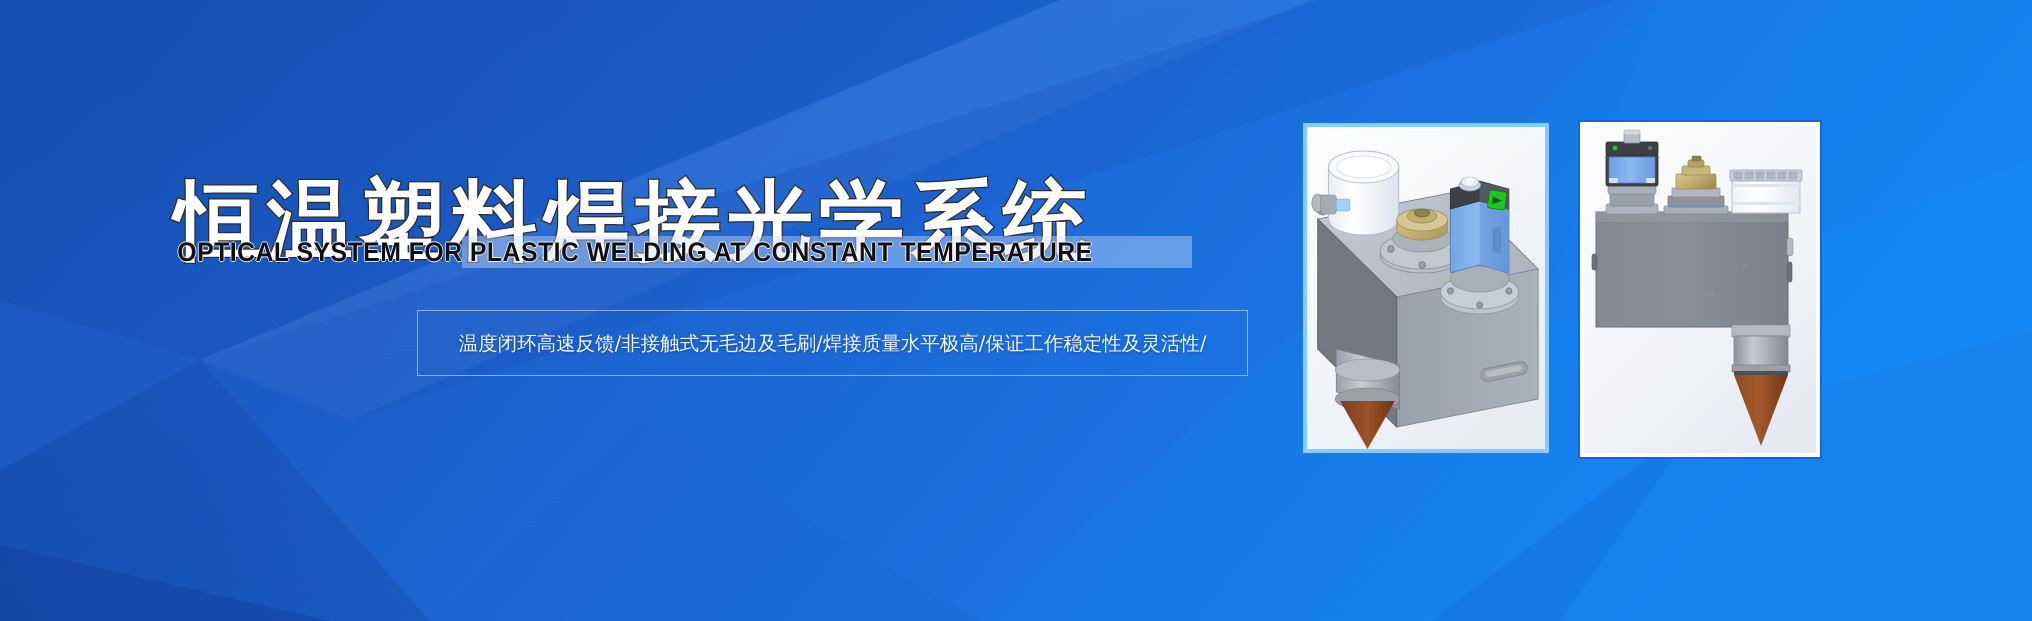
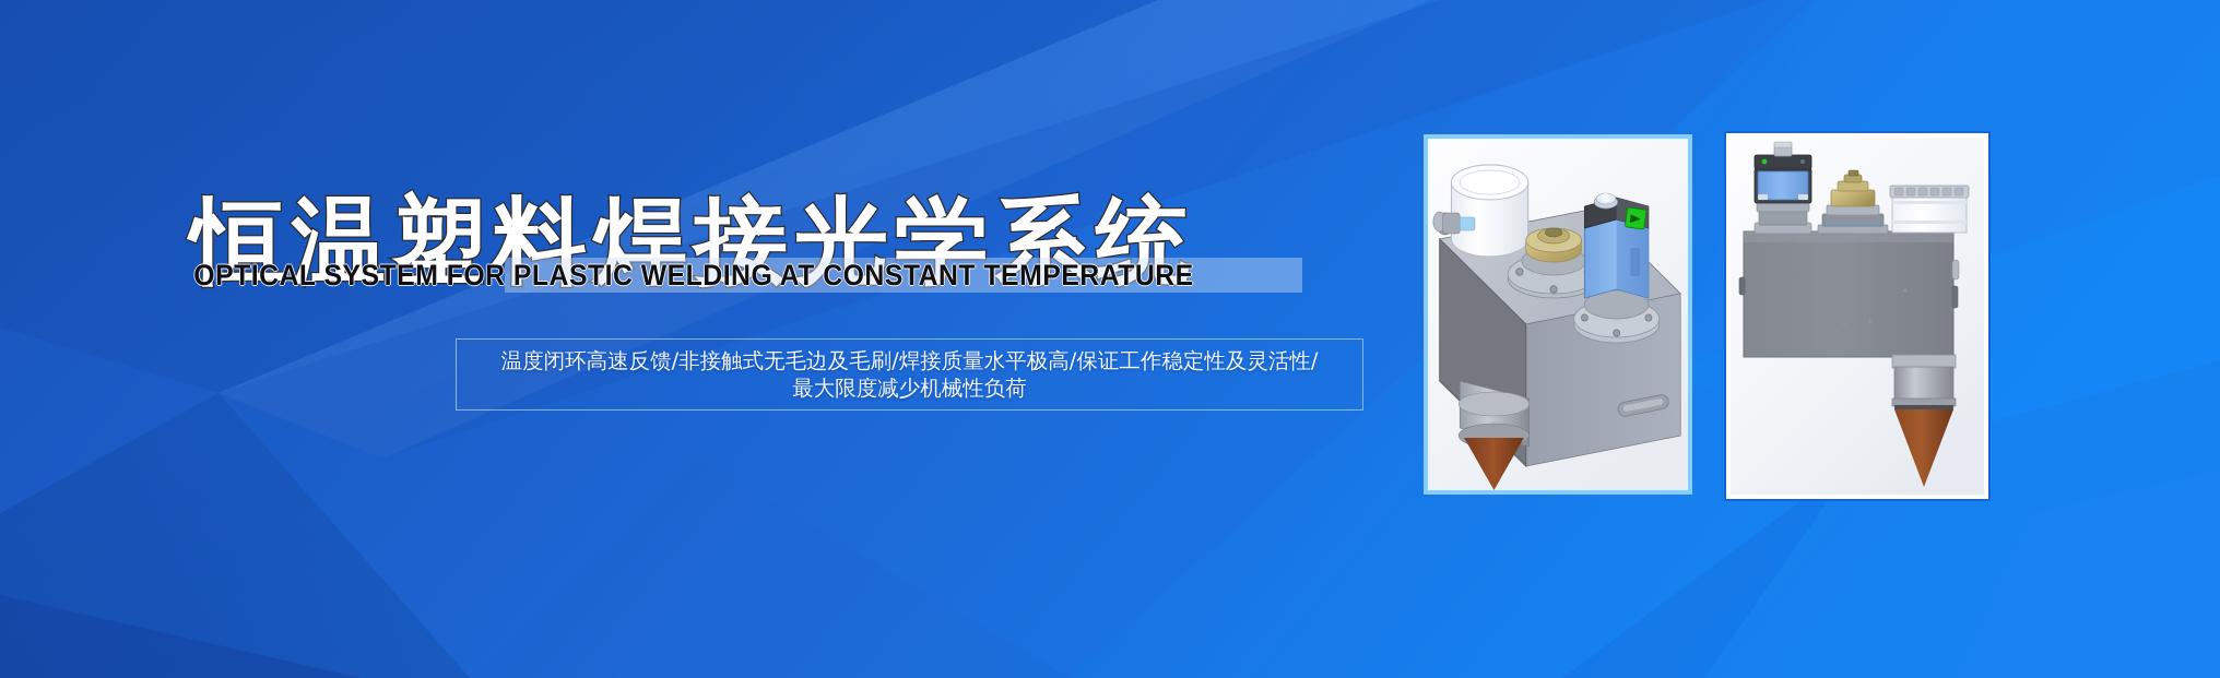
  恒温塑料焊接光学系统
  OPTICAL SYSTEM FOR PLASTIC WELDING AT CONSTANT TEMPERATURE
  温度闭环高速反馈/非接触式无毛边及毛刷/焊接质量水平极高/保证工作稳定性及灵活性/
+ 最大限度减少机械性负荷
